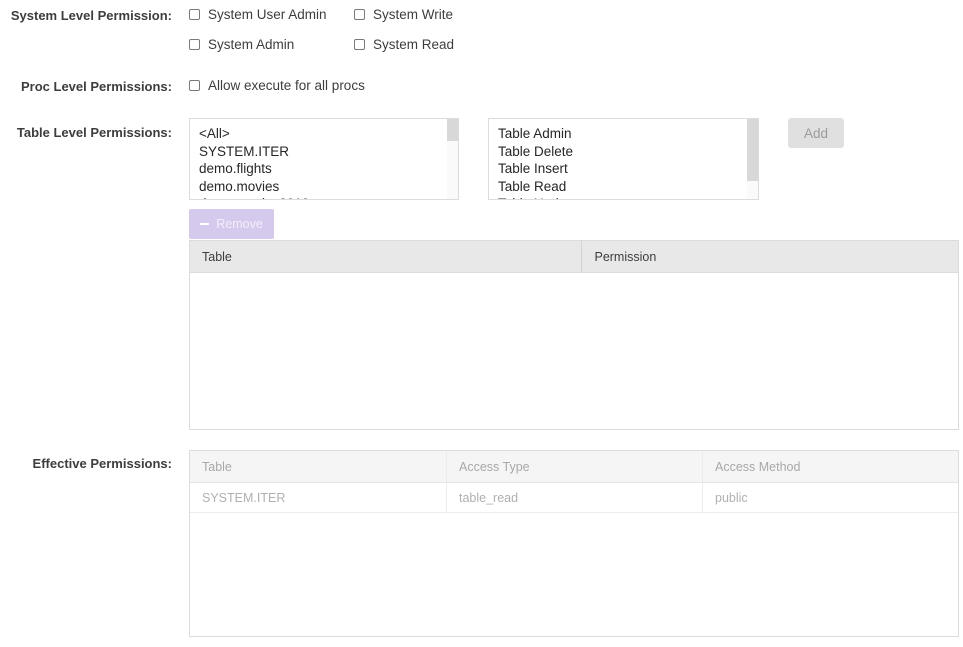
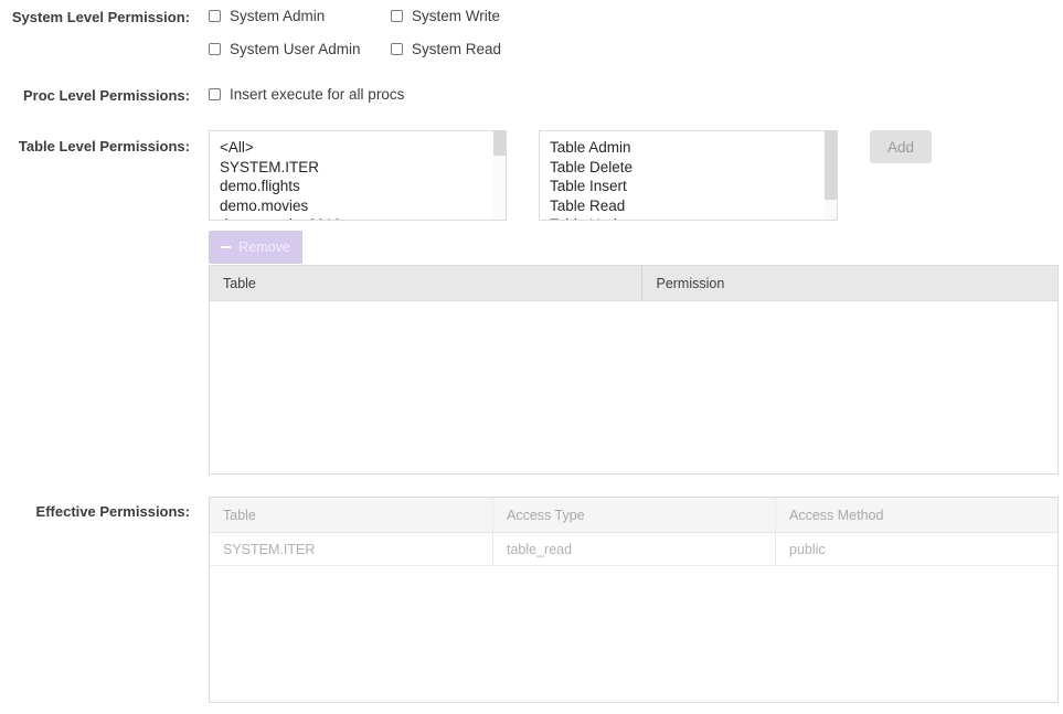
  System Level Permission:
- System User Admin
+ System Admin
  System Write
- System Admin
+ System User Admin
  System Read
  Proc Level Permissions:
- Allow execute for all procs
+ Insert execute for all procs
  Table Level Permissions:
  <All>
  SYSTEM.ITER
  demo.flights
  demo.movies
  Table Admin
  Table Delete
  Table Insert
  Table Read
  Add
  Remove
  Table
  Permission
  Effective Permissions:
  Table
  Access Type
  Access Method
  SYSTEM.ITER
  table_read
  public
